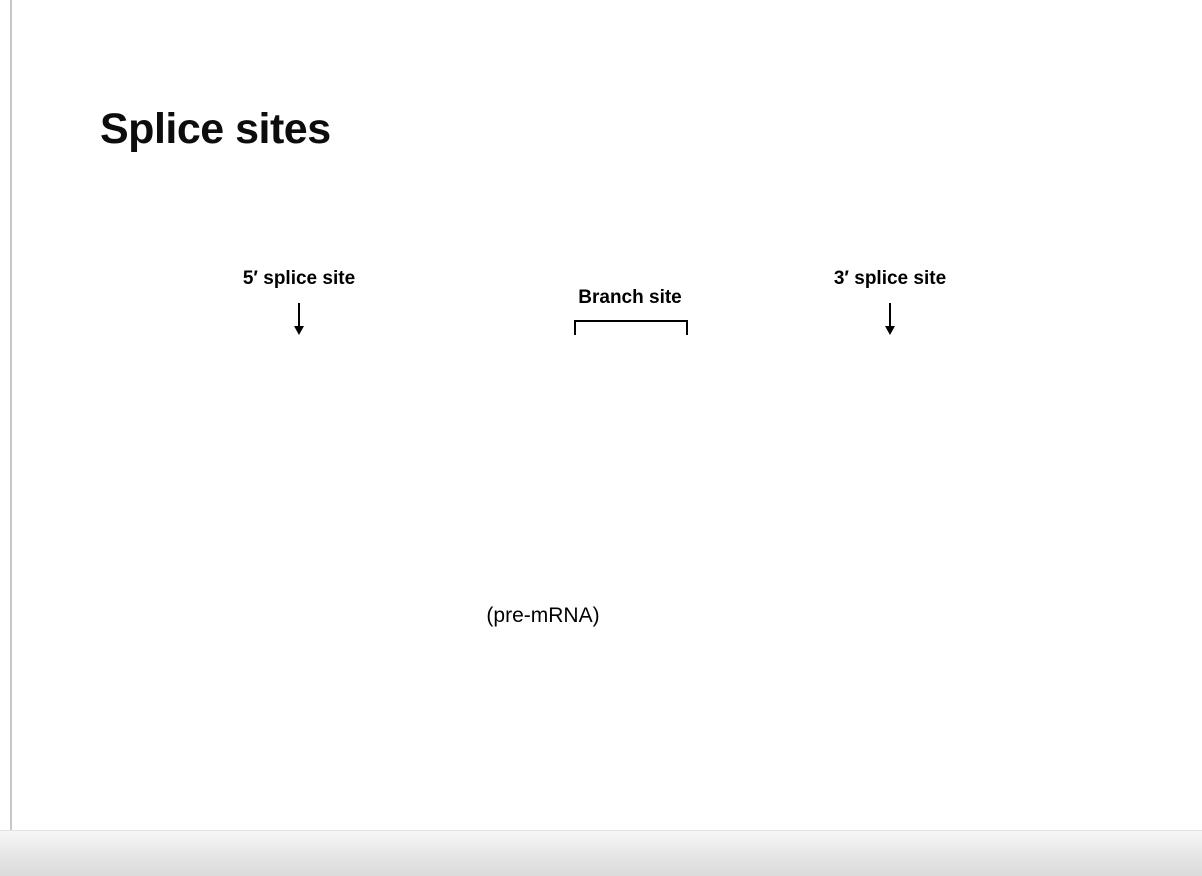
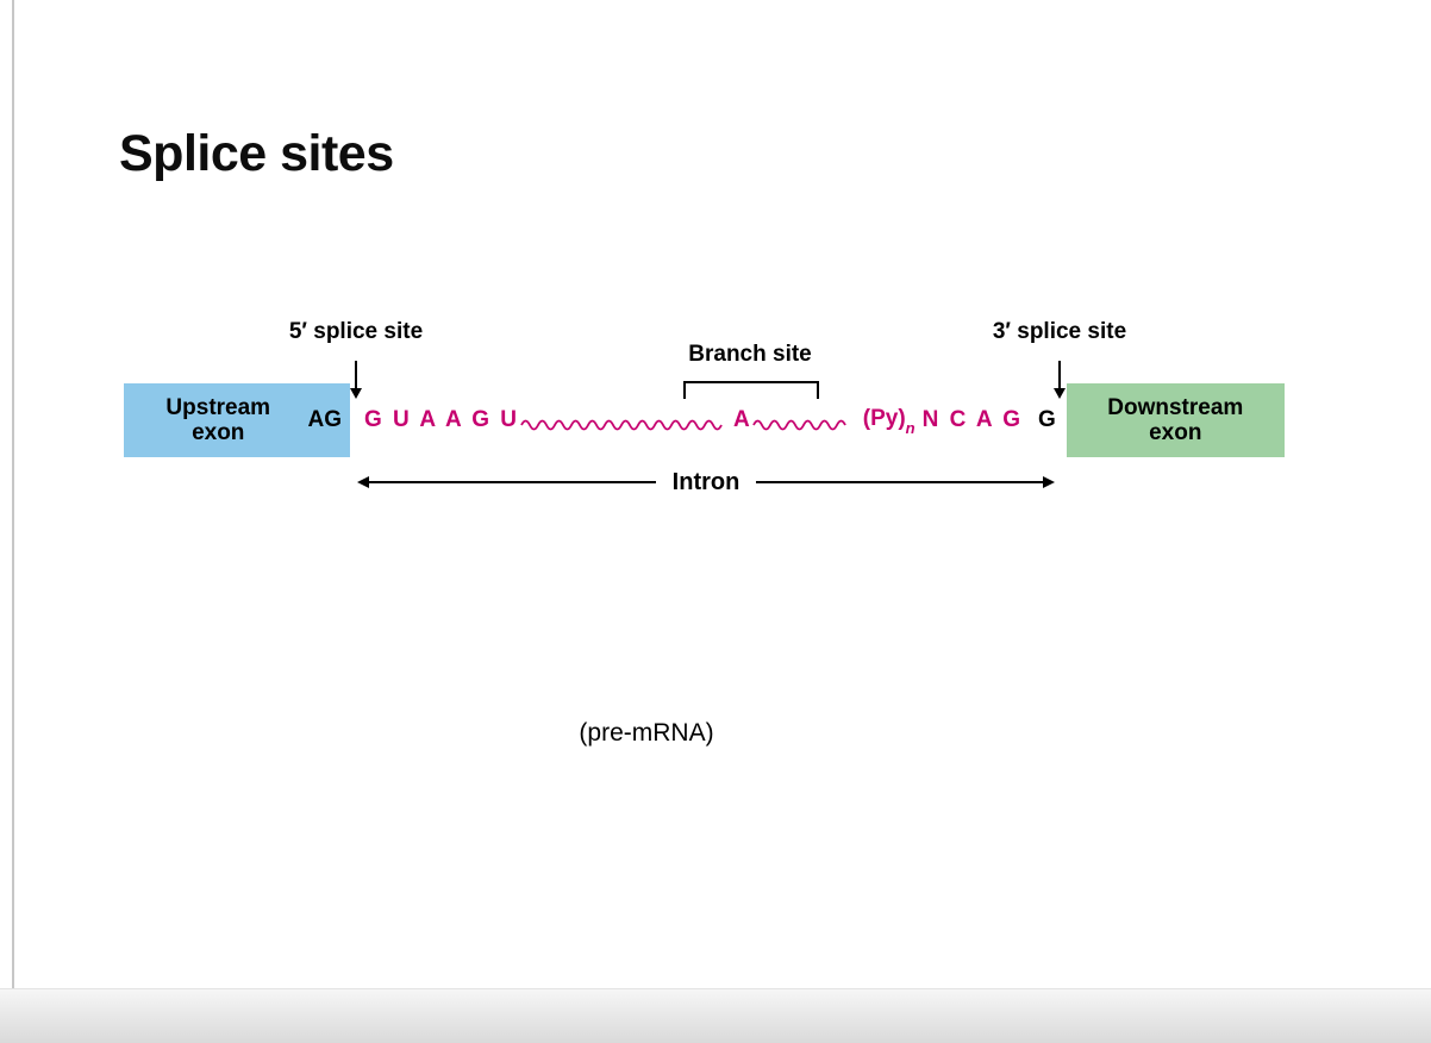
  Splice sites
  5′ splice site
  Branch site
  3′ splice site
+ Upstream exon
+ AG
+ G U A A G U
+ A
+ (Py)n
+ N C A G
+ G
+ Downstream exon
+ Intron
  (pre-mRNA)
